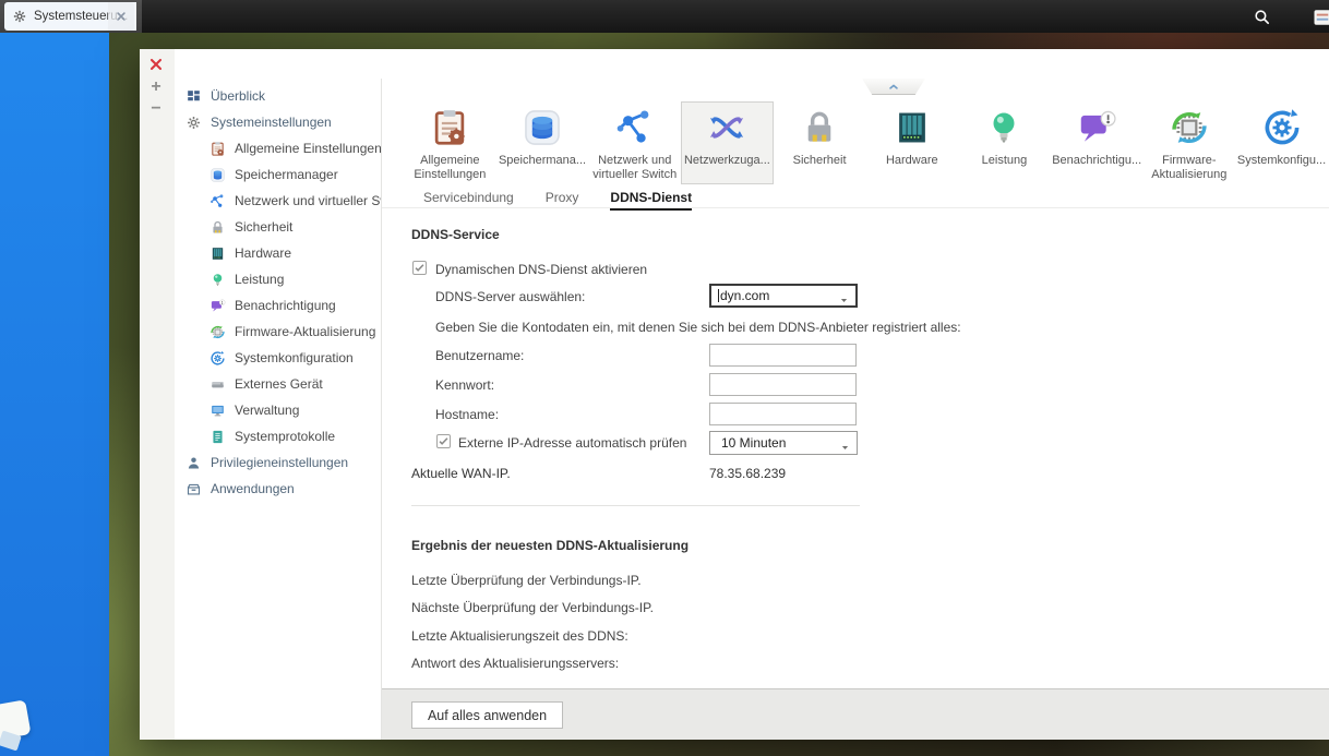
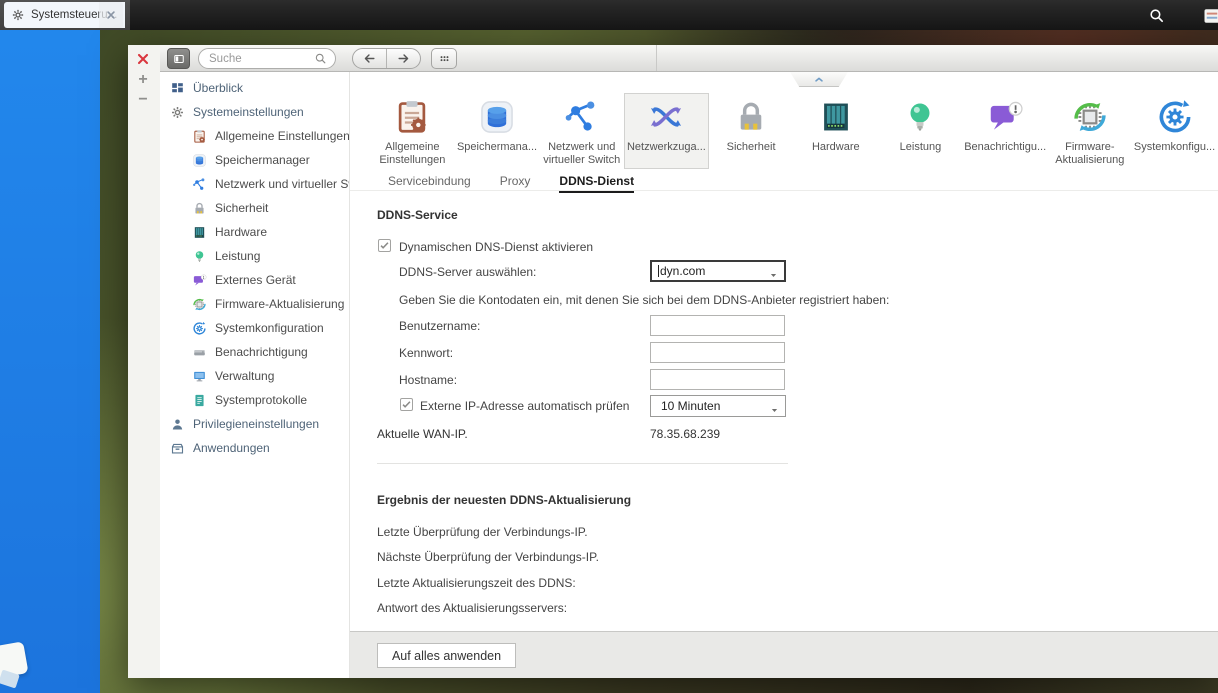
  Systemsteueru...
  +
  −
+ Suche
  Überblick
  Systemeinstellungen
  Allgemeine Einstellungen
  Speichermanager
  Netzwerk und virtueller S
  Sicherheit
  Hardware
  Leistung
- Benachrichtigung
+ Externes Gerät
  Firmware-Aktualisierung
  Systemkonfiguration
- Externes Gerät
+ Benachrichtigung
  Verwaltung
  Systemprotokolle
  Privilegieneinstellungen
  Anwendungen
  Allgemeine Einstellungen
  Speichermana...
  Netzwerk und virtueller Switch
  Netzwerkzuga...
  Sicherheit
  Hardware
  Leistung
  Benachrichtigu...
  Firmware-Aktualisierung
  Systemkonfigu...
  Servicebindung Proxy DDNS-Dienst
  DDNS-Service
  Dynamischen DNS-Dienst aktivieren
  DDNS-Server auswählen:
  dyn.com
- Geben Sie die Kontodaten ein, mit denen Sie sich bei dem DDNS-Anbieter registriert alles:
+ Geben Sie die Kontodaten ein, mit denen Sie sich bei dem DDNS-Anbieter registriert haben:
  Benutzername:
  Kennwort:
  Hostname:
  Externe IP-Adresse automatisch prüfen
  10 Minuten
  Aktuelle WAN-IP.
  78.35.68.239
  Ergebnis der neuesten DDNS-Aktualisierung
  Letzte Überprüfung der Verbindungs-IP.
  Nächste Überprüfung der Verbindungs-IP.
  Letzte Aktualisierungszeit des DDNS:
  Antwort des Aktualisierungsservers:
  Auf alles anwenden
